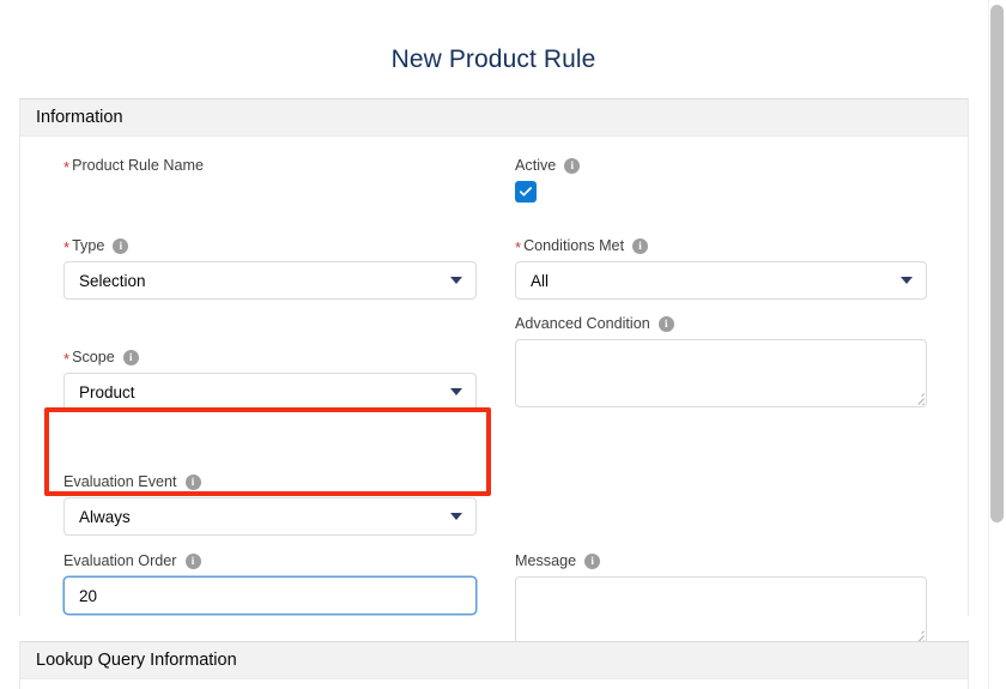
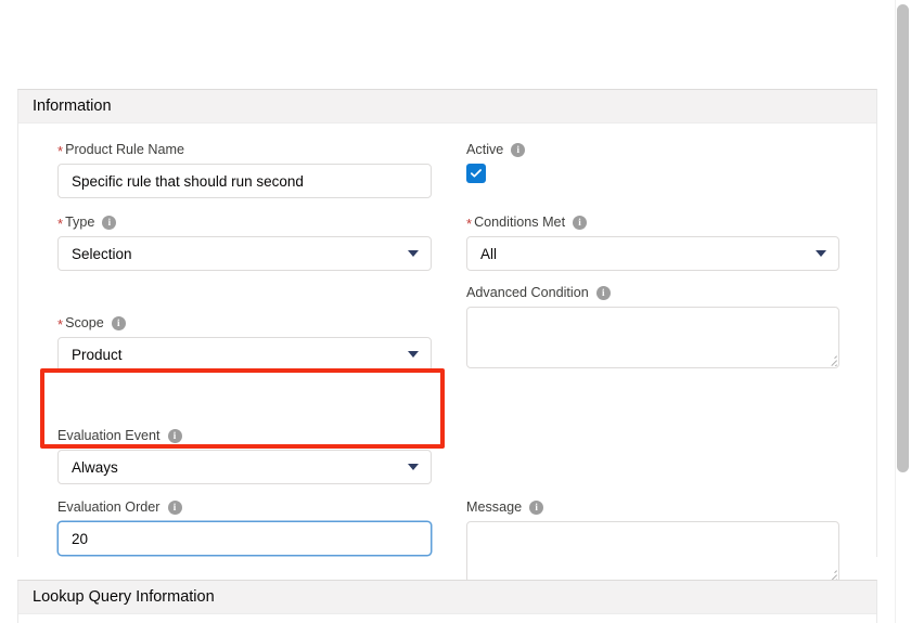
- New Product Rule
  Information
  *
  Product Rule Name
+ Specific rule that should run second
  *
  Type
  i
  Selection
  *
  Scope
  i
  Product
  Evaluation Event
  i
  Always
  Evaluation Order
  i
  20
  Active
  i
  *
  Conditions Met
  i
  All
  Advanced Condition
  i
  Message
  i
  Lookup Query Information
